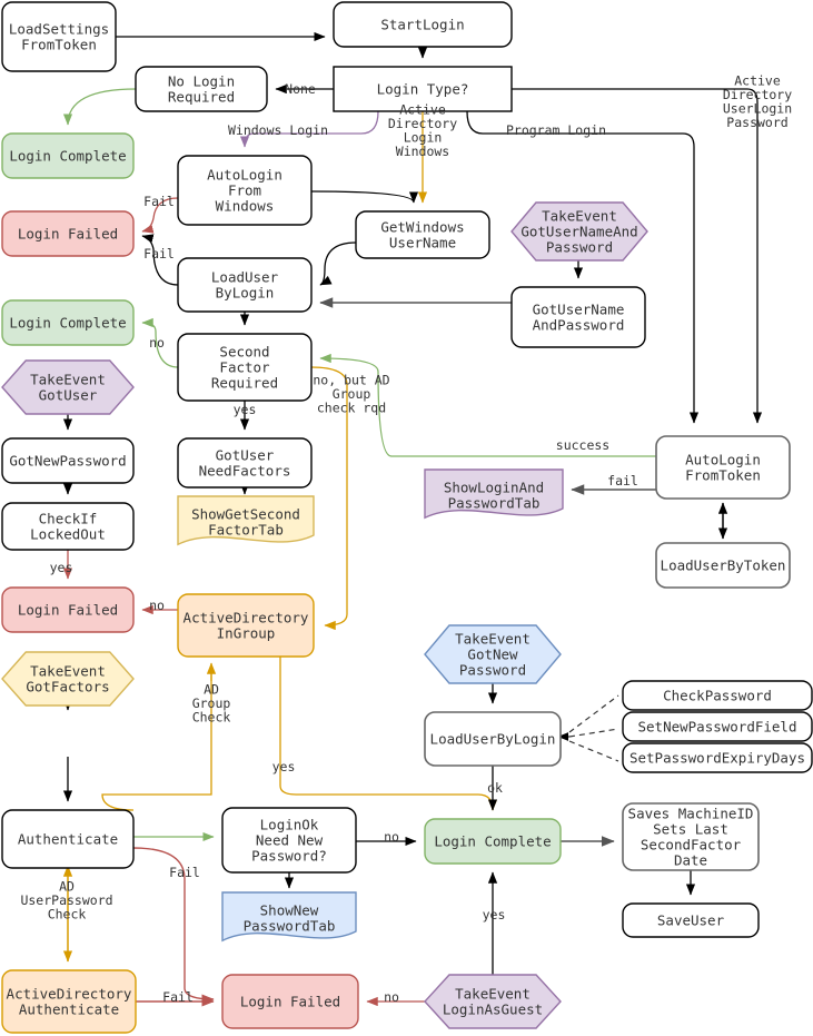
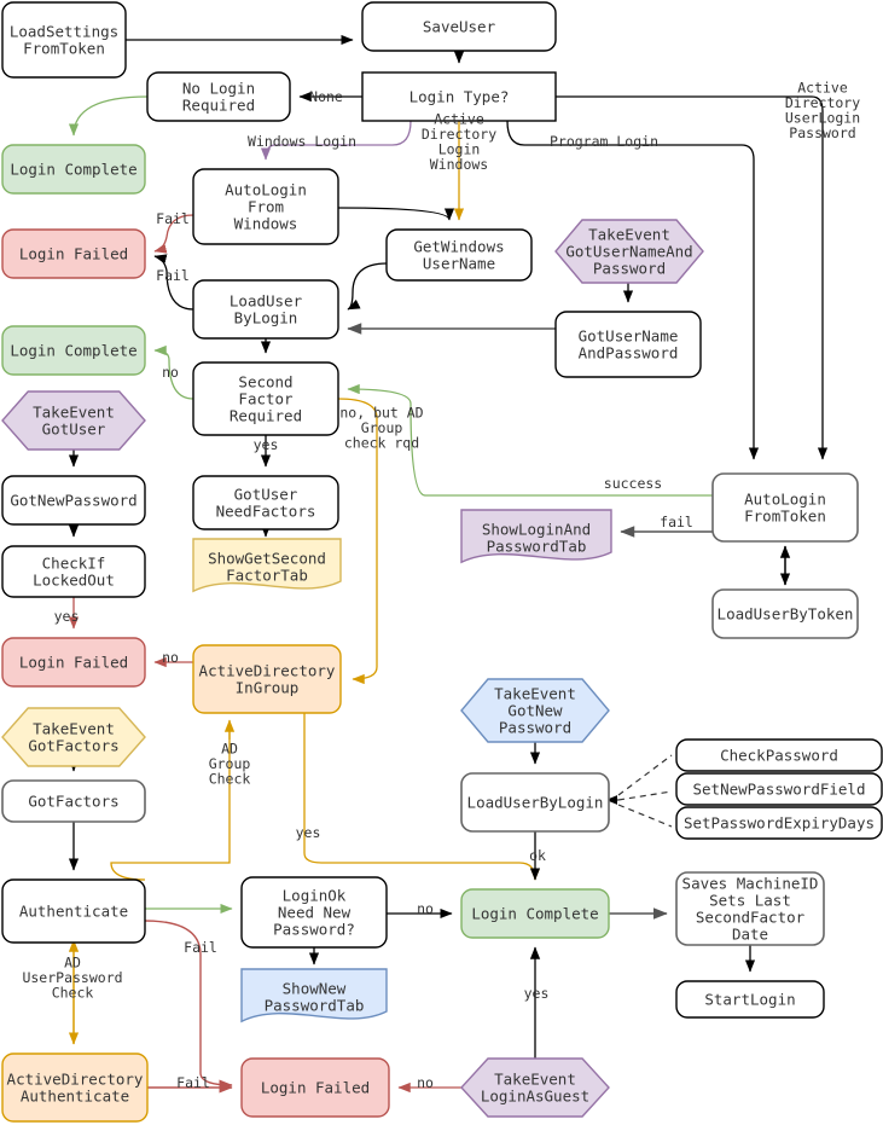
  LoadSettings FromToken
- StartLogin
+ SaveUser
  Login Type?
  No Login Required
  Login Complete
  AutoLogin From Windows
  GetWindows UserName
  TakeEvent GotUserNameAnd Password
  Login Failed
  LoadUser ByLogin
  GotUserName AndPassword
  Login Complete
  Second Factor Required
  TakeEvent GotUser
  GotNewPassword
  GotUser NeedFactors
  AutoLogin FromToken
  CheckIf LockedOut
  ShowGetSecond FactorTab
  ShowLoginAnd PasswordTab
  LoadUserByToken
  Login Failed
  ActiveDirectory InGroup
  TakeEvent GotNew Password
  TakeEvent GotFactors
  CheckPassword
  SetNewPasswordField
  LoadUserByLogin
  SetPasswordExpiryDays
+ GotFactors
  Saves MachineID Sets Last SecondFactor Date
  LoginOk Need New Password?
  Authenticate
  Login Complete
  ShowNew PasswordTab
- SaveUser
+ StartLogin
  ActiveDirectory Authenticate
  Login Failed
  TakeEvent LoginAsGuest
  None
  Windows Login
  Active Directory Login Windows
  Program Login
  Active Directory UserLogin Password
  Fail
  Fail
  no
  yes
  no, but AD Group check rqd
  success
  fail
  yes
  no
  AD Group Check
  yes
  ok
  no
  Fail
  AD UserPassword Check
  yes
  Fail
  no
